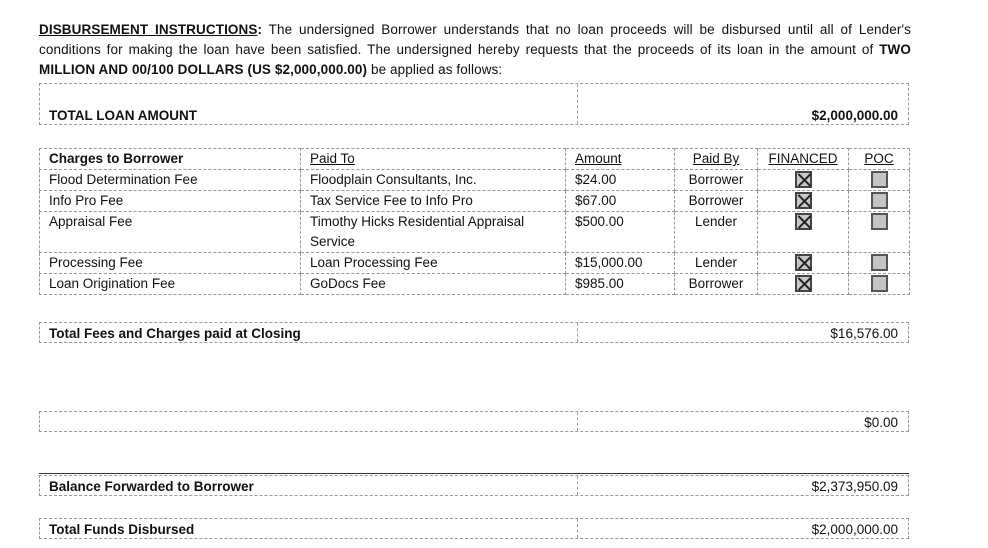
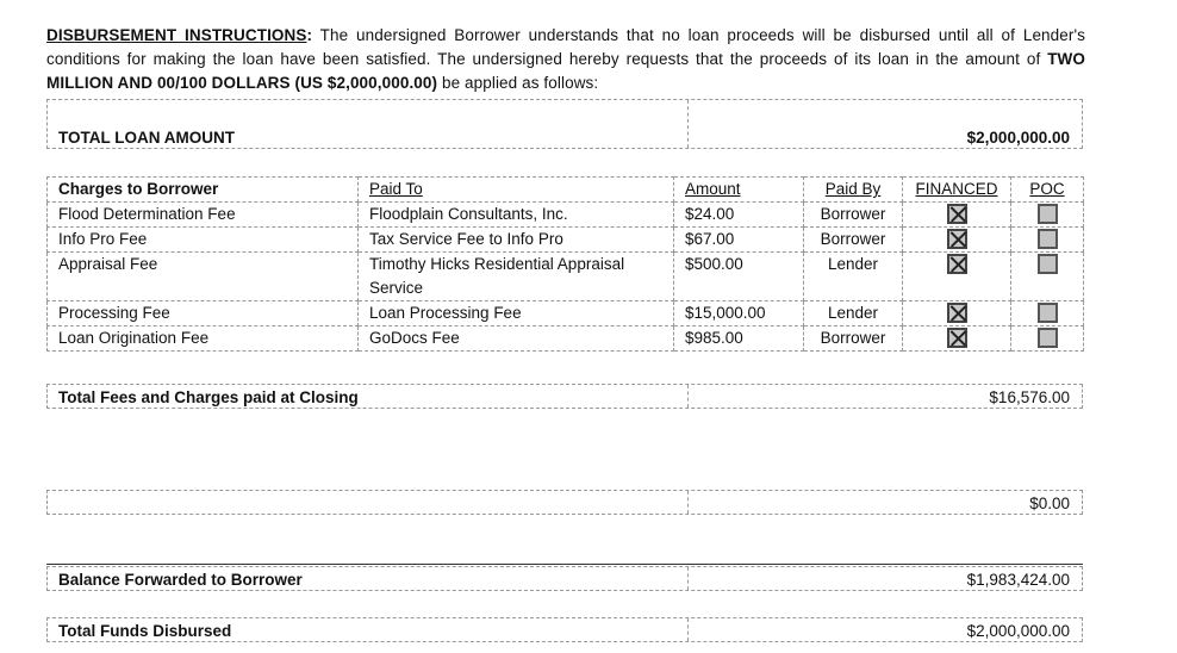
  DISBURSEMENT INSTRUCTIONS: The undersigned Borrower understands that no loan proceeds will be disbursed until all of Lender's conditions for making the loan have been satisfied. The undersigned hereby requests that the proceeds of its loan in the amount of TWO MILLION AND 00/100 DOLLARS (US $2,000,000.00) be applied as follows:
  TOTAL LOAN AMOUNT
  $2,000,000.00
  Charges to Borrower	Paid To	Amount	Paid By	FINANCED	POC
  Flood Determination Fee	Floodplain Consultants, Inc.	$24.00	Borrower
  Info Pro Fee	Tax Service Fee to Info Pro	$67.00	Borrower
  Appraisal Fee	Timothy Hicks Residential Appraisal Service	$500.00	Lender
  Processing Fee	Loan Processing Fee	$15,000.00	Lender
  Loan Origination Fee	GoDocs Fee	$985.00	Borrower
  Total Fees and Charges paid at Closing
  $16,576.00
  $0.00
  Balance Forwarded to Borrower
- $2,373,950.09
+ $1,983,424.00
  Total Funds Disbursed
  $2,000,000.00
